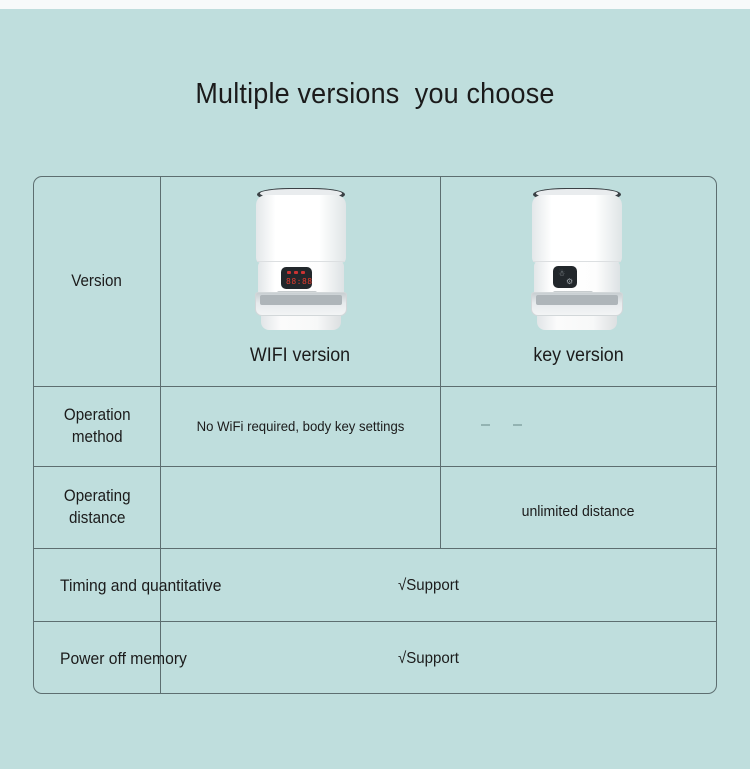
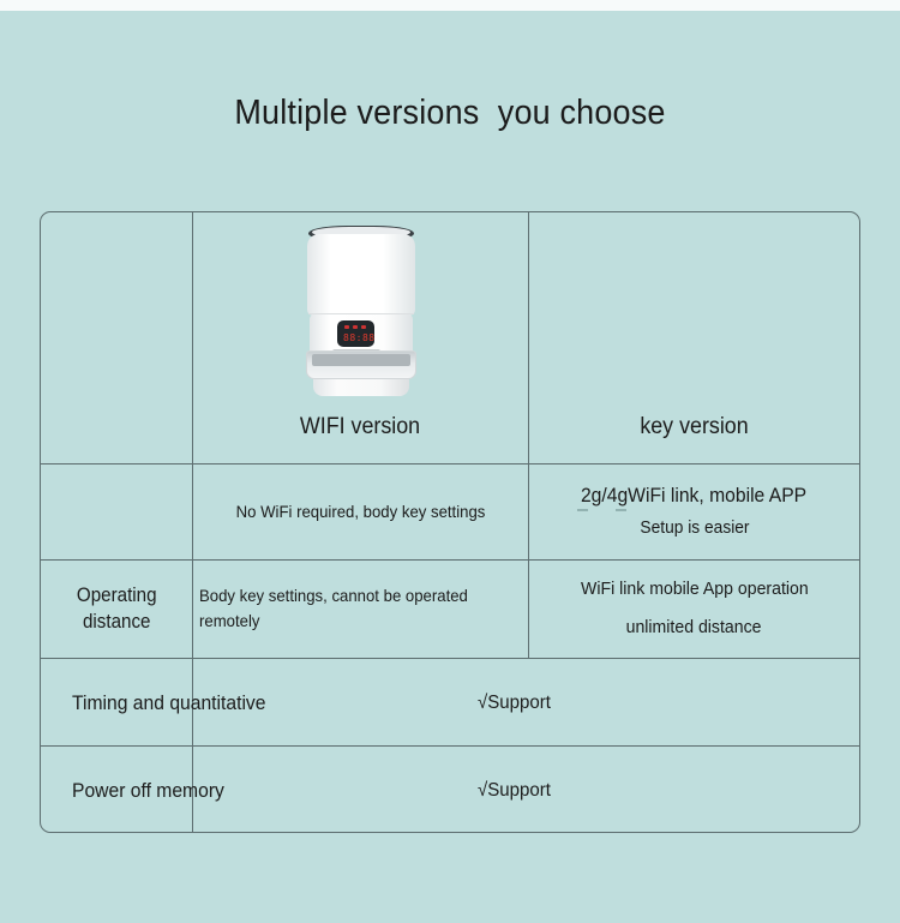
  Multiple versions you choose
- Version
  88:88
  WIFI version
- ☃
- ⚙
  key version
- Operation
- method
  No WiFi required, body key settings
+ 2g/4gWiFi link, mobile APP
+ Setup is easier
  Operating
  distance
+ Body key settings, cannot be operated
+ remotely
+ WiFi link mobile App operation
  unlimited distance
  Timing and quantitative
  √Support
  Power off memory
  √Support
